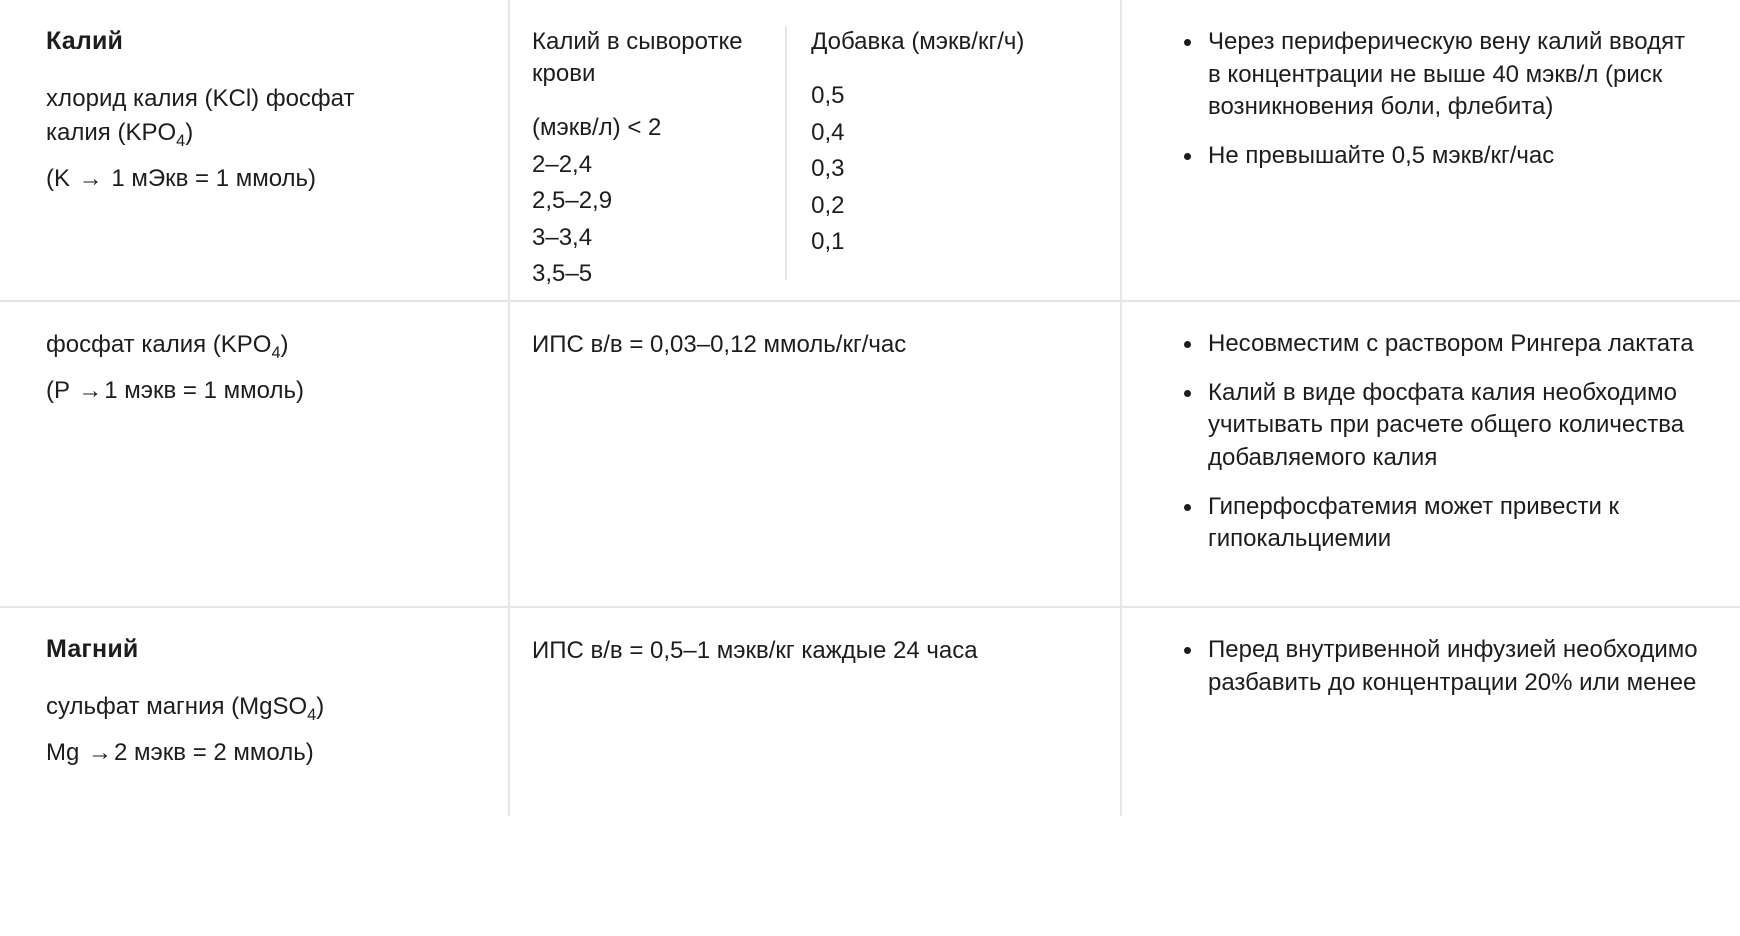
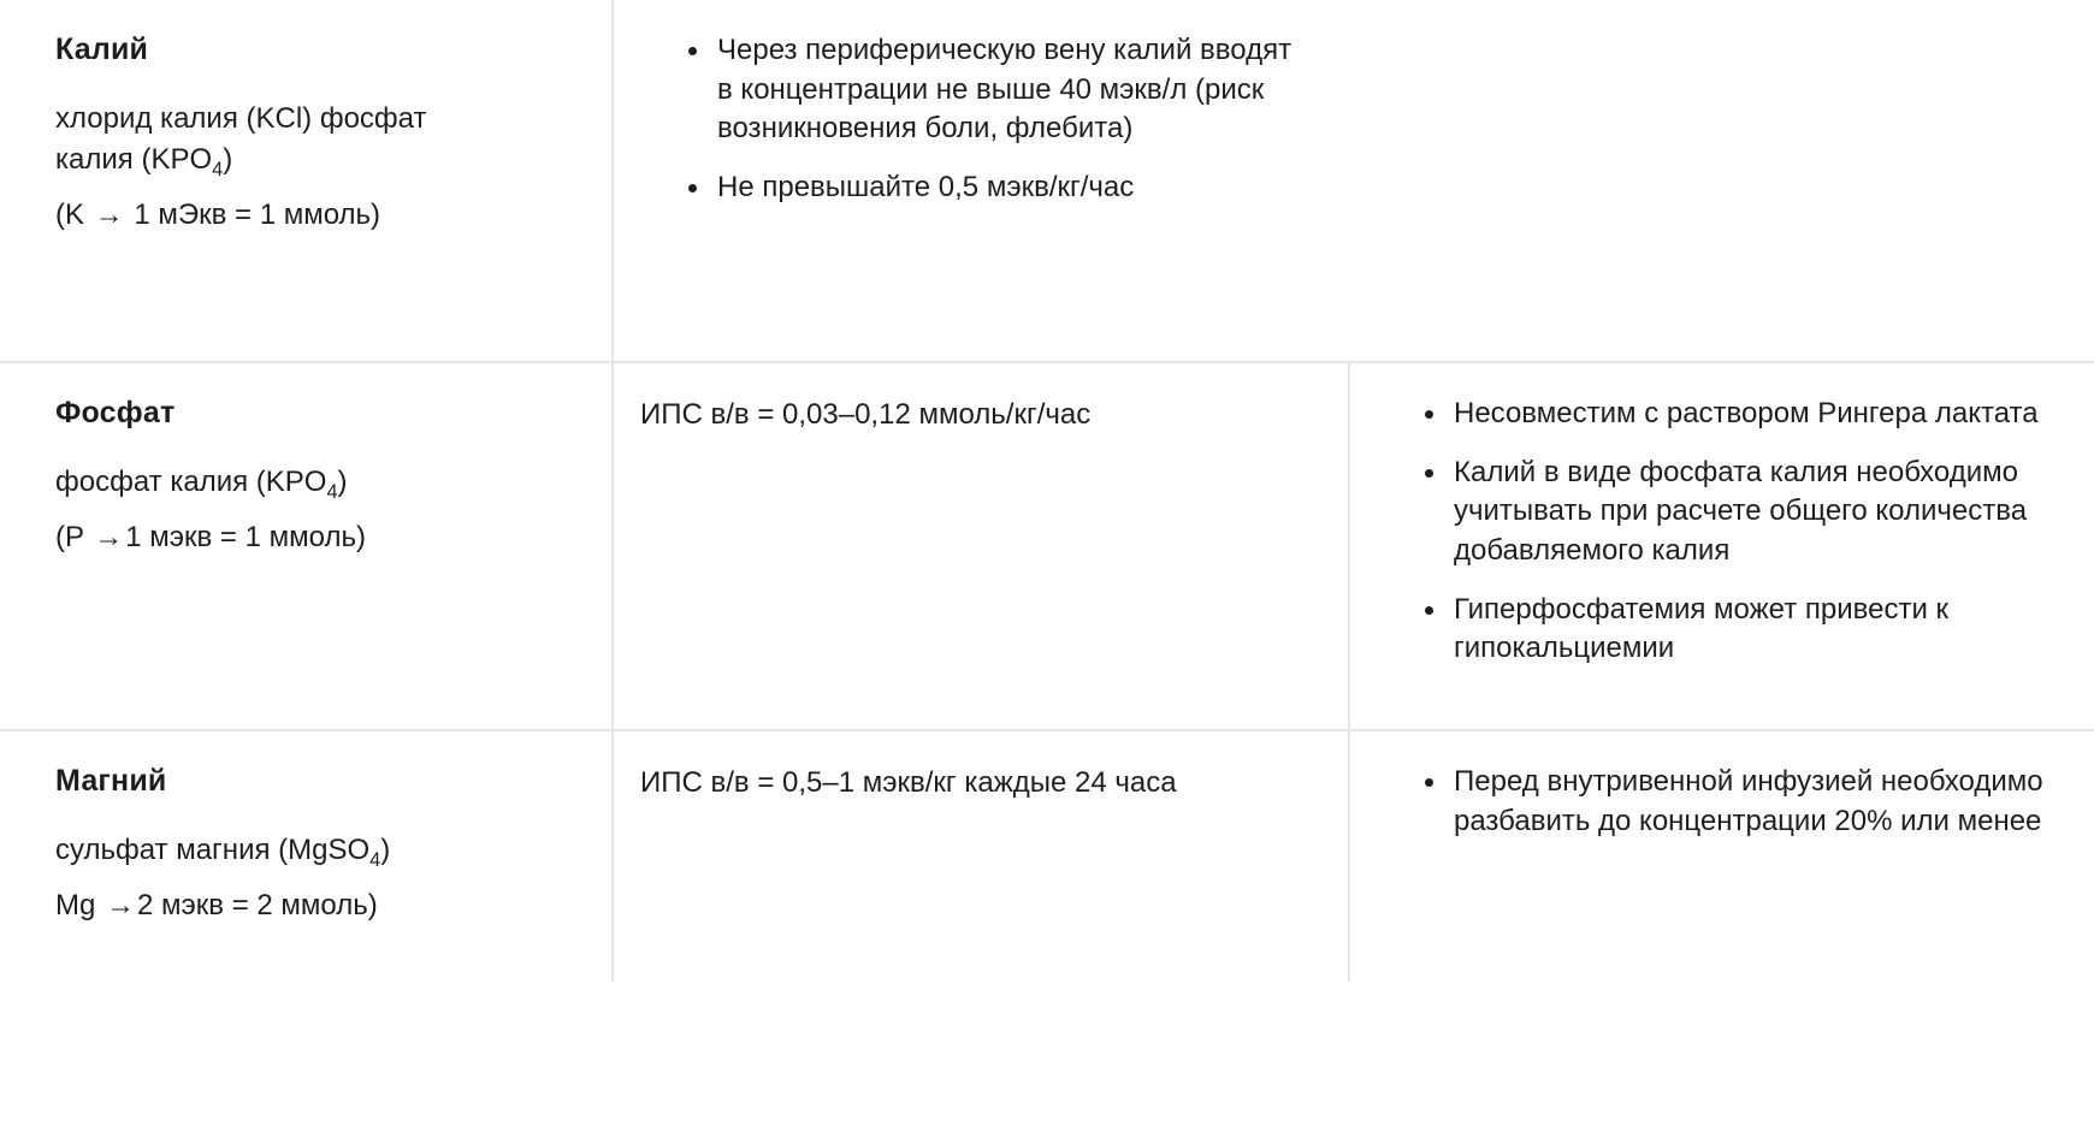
  Калий
  хлорид калия (KCl) фосфат калия (KPO4)
  (K → 1 мЭкв = 1 ммоль)
- Калий в сыворотке крови
- (мэкв/л) < 2
- 2–2,4
- 2,5–2,9
- 3–3,4
- 3,5–5
- Добавка (мэкв/кг/ч)
- 0,5
- 0,4
- 0,3
- 0,2
- 0,1
  Через периферическую вену калий вводят в концентрации не выше 40 мэкв/л (риск возникновения боли, флебита)
  Не превышайте 0,5 мэкв/кг/час
+ Фосфат
  фосфат калия (KPO4)
  (P →1 мэкв = 1 ммоль)
  ИПС в/в = 0,03–0,12 ммоль/кг/час
  Несовместим с раствором Рингера лактата
  Калий в виде фосфата калия необходимо учитывать при расчете общего количества добавляемого калия
  Гиперфосфатемия может привести к гипокальциемии
  Магний
  сульфат магния (MgSO4)
  Mg →2 мэкв = 2 ммоль)
  ИПС в/в = 0,5–1 мэкв/кг каждые 24 часа
  Перед внутривенной инфузией необходимо разбавить до концентрации 20% или менее
